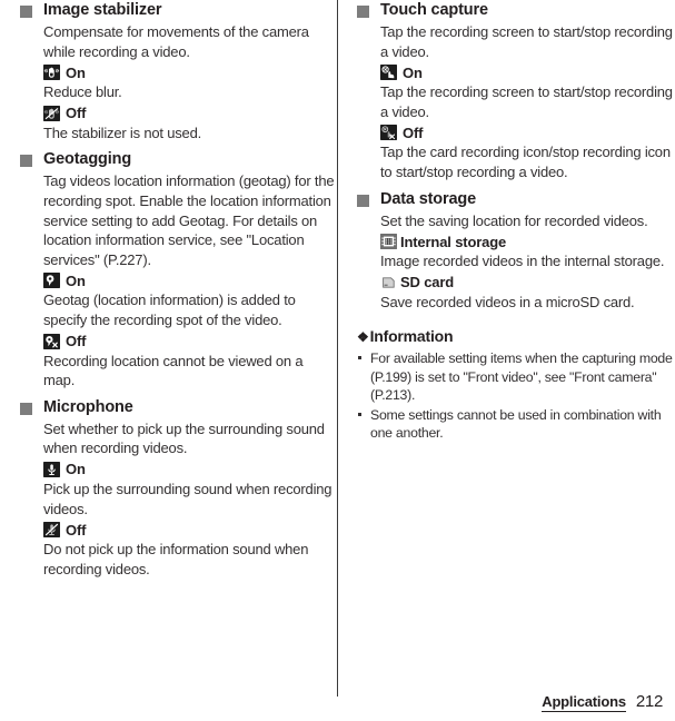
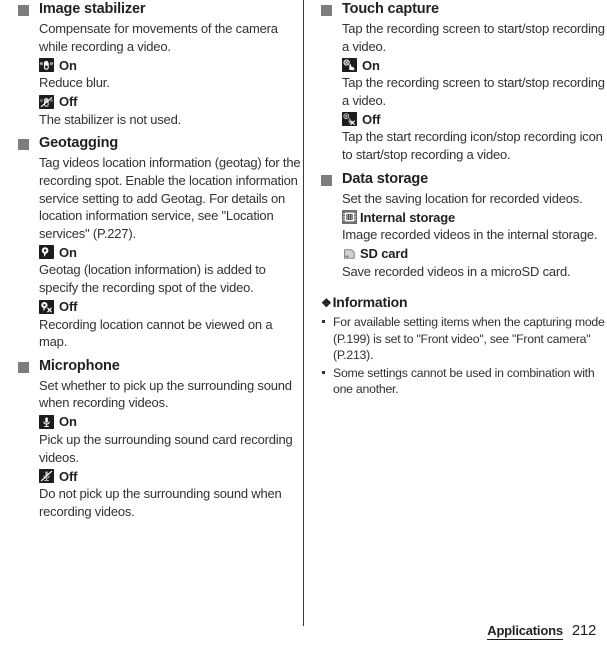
  Image stabilizer
  Compensate for movements of the camera while recording a video.
  On
  Reduce blur.
  Off
  The stabilizer is not used.
  Geotagging
  Tag videos location information (geotag) for the recording spot. Enable the location information service setting to add Geotag. For details on location information service, see "Location services" (P.227).
  On
  Geotag (location information) is added to specify the recording spot of the video.
  Off
  Recording location cannot be viewed on a map.
  Microphone
  Set whether to pick up the surrounding sound when recording videos.
  On
- Pick up the surrounding sound when recording videos.
+ Pick up the surrounding sound card recording videos.
  Off
- Do not pick up the information sound when recording videos.
+ Do not pick up the surrounding sound when recording videos.
  Touch capture
  Tap the recording screen to start/stop recording a video.
  On
  Tap the recording screen to start/stop recording a video.
  Off
- Tap the card recording icon/stop recording icon to start/stop recording a video.
+ Tap the start recording icon/stop recording icon to start/stop recording a video.
  Data storage
  Set the saving location for recorded videos.
  Internal storage
  Image recorded videos in the internal storage.
  SD card
  Save recorded videos in a microSD card.
  ❖
  Information
  For available setting items when the capturing mode (P.199) is set to "Front video", see "Front camera" (P.213).
  Some settings cannot be used in combination with one another.
  Applications
  212
